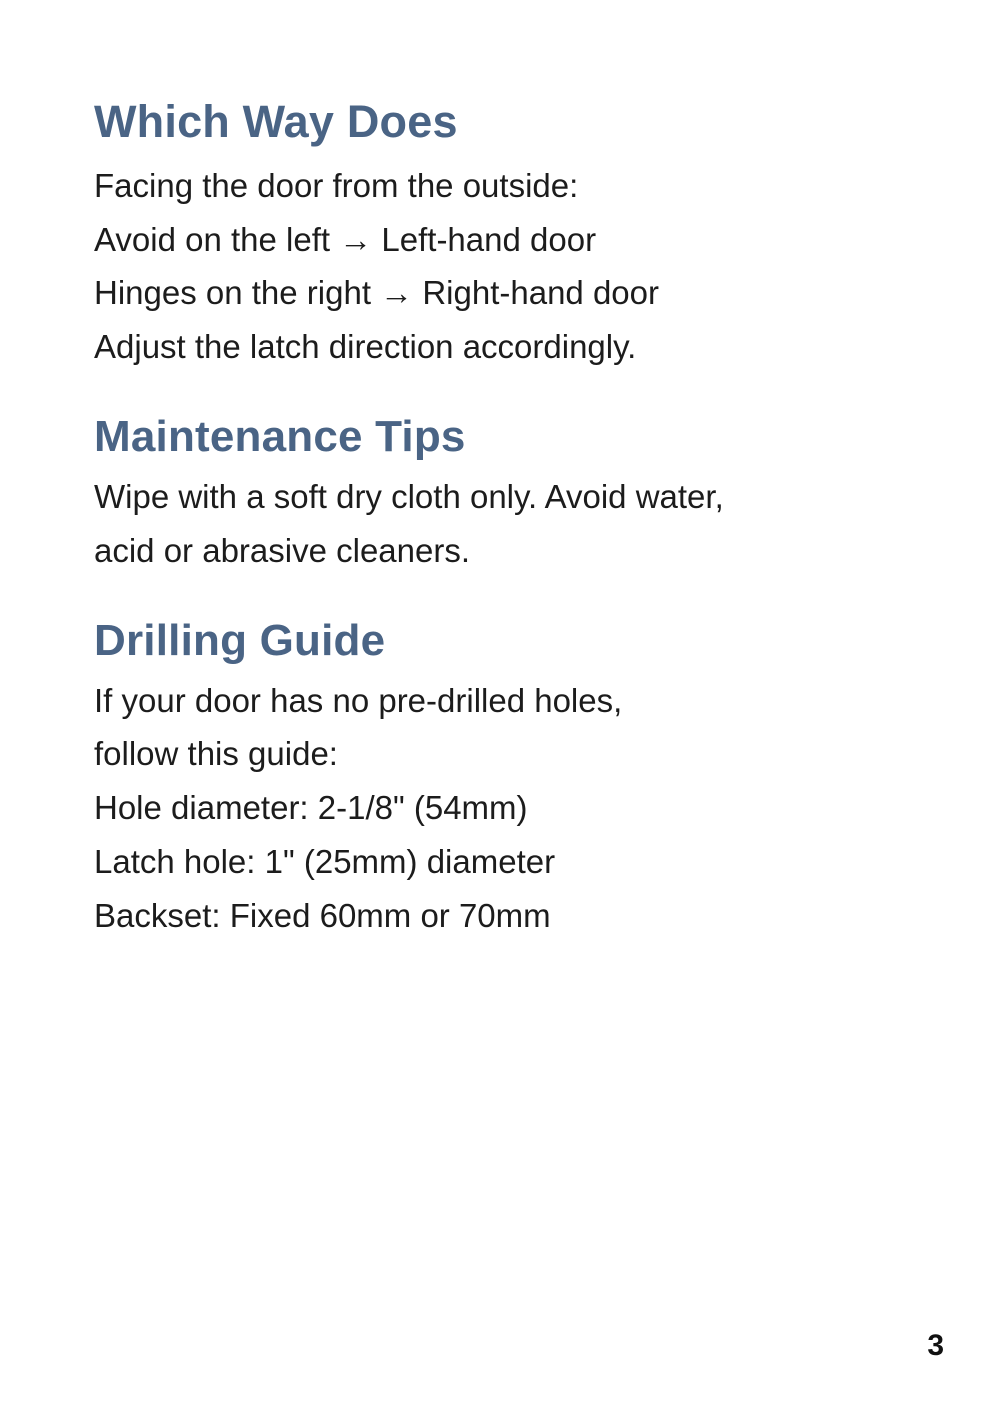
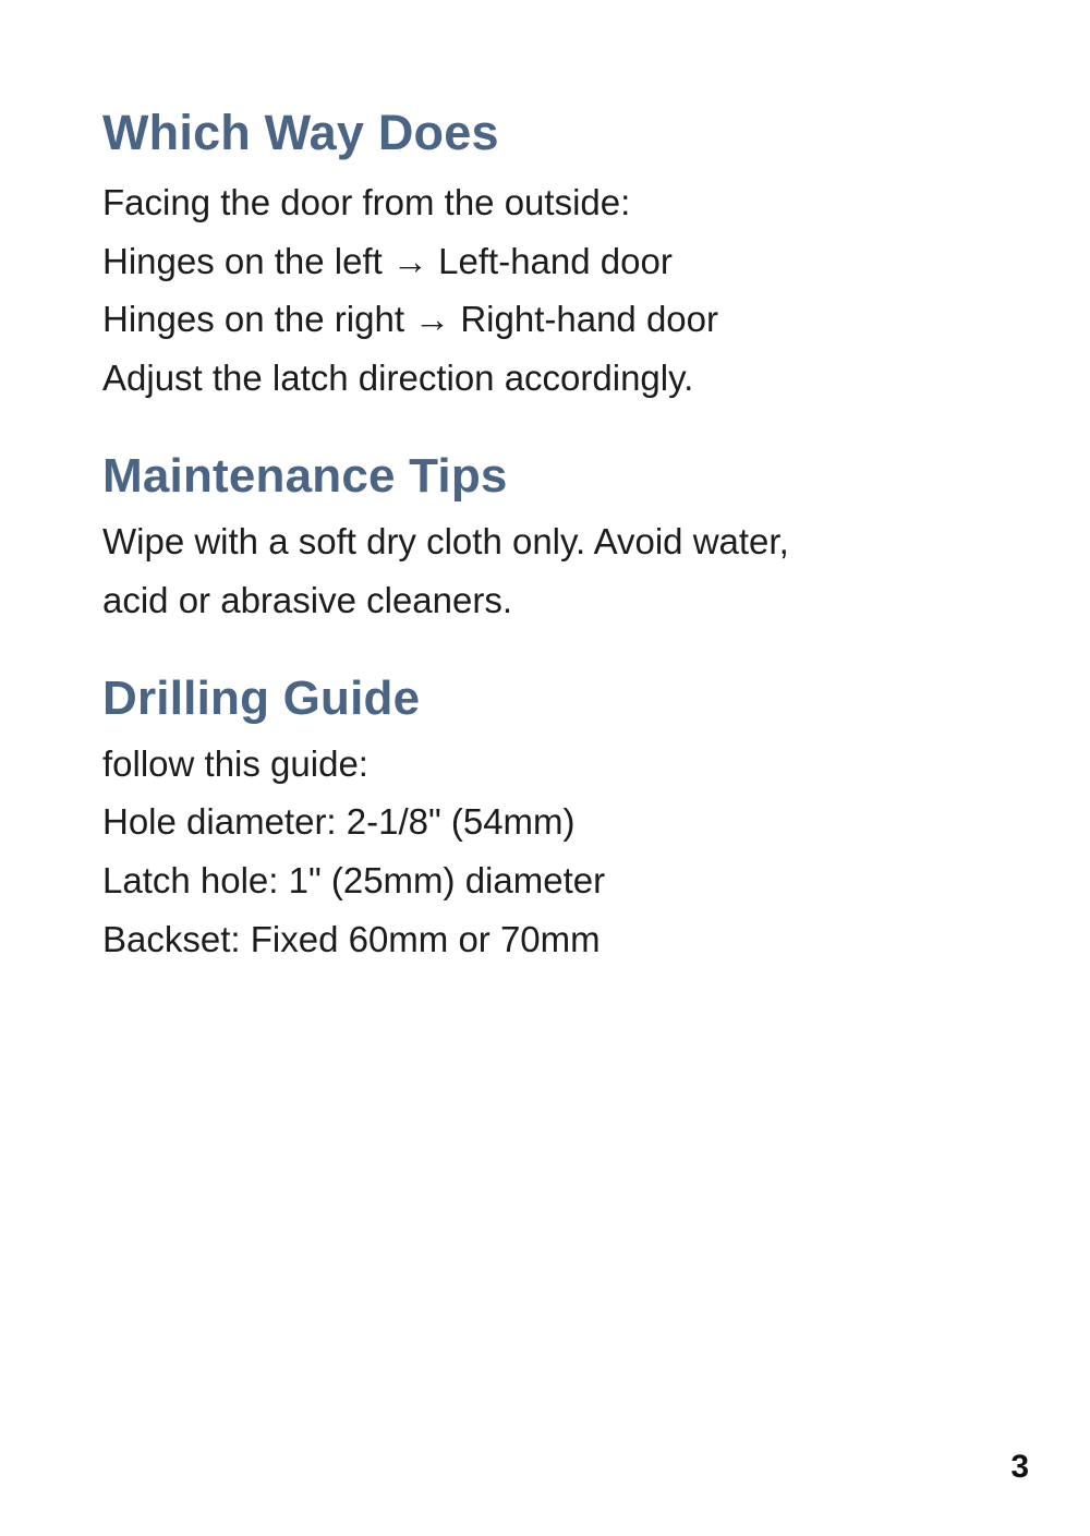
  Which Way Does
  Facing the door from the outside:
- Avoid on the left → Left-hand door
+ Hinges on the left → Left-hand door
  Hinges on the right → Right-hand door
  Adjust the latch direction accordingly.
  Maintenance Tips
  Wipe with a soft dry cloth only. Avoid water,
  acid or abrasive cleaners.
  Drilling Guide
- If your door has no pre-drilled holes,
  follow this guide:
  Hole diameter: 2-1/8" (54mm)
  Latch hole: 1" (25mm) diameter
  Backset: Fixed 60mm or 70mm
  3
